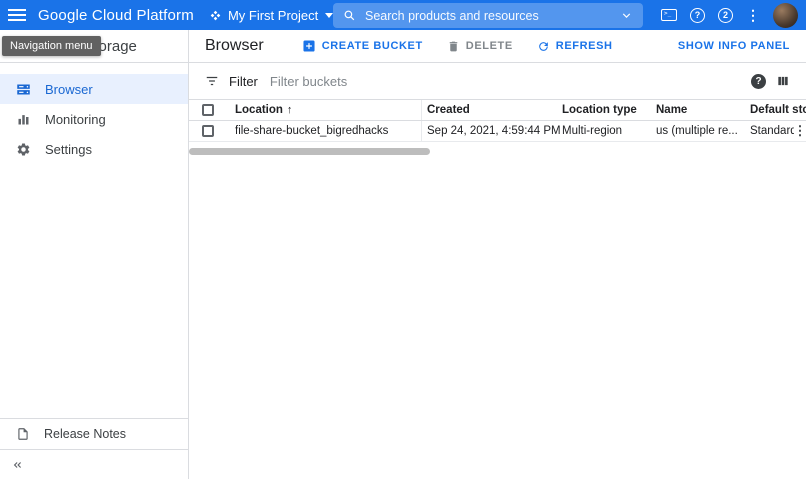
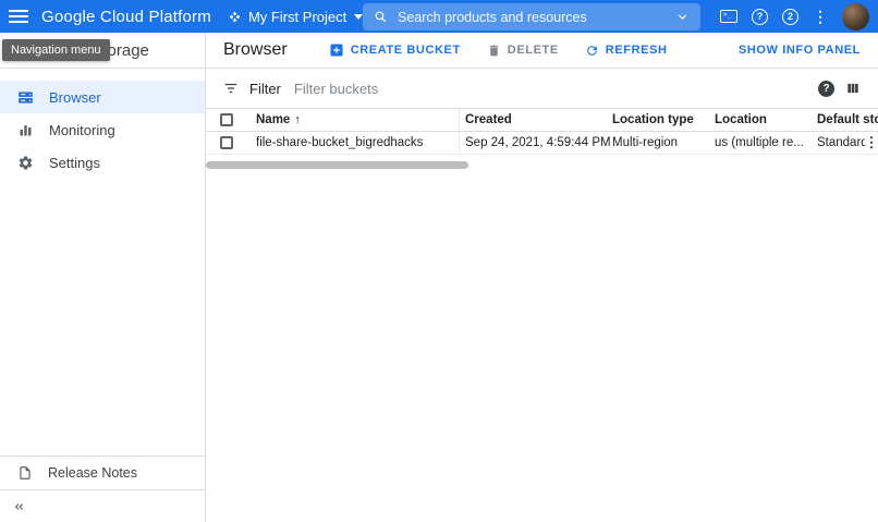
  Google Cloud Platform
  My First Project
  Search products and resources
  ?
  2
  ⋮
  Navigation menu
  Browser
  Monitoring
  Settings
  Release Notes
  Browser
  CREATE BUCKET
  DELETE
  REFRESH
  SHOW INFO PANEL
  Filter
  Filter buckets
  ?
- Location
+ Name
  ↑
  Created
  Location type
- Name
+ Location
  Default st
  file-share-bucket_bigredhacks
  Sep 24, 2021, 4:59:44 PM
  Multi-region
  us (multiple re...
  Standard
  ⋮
